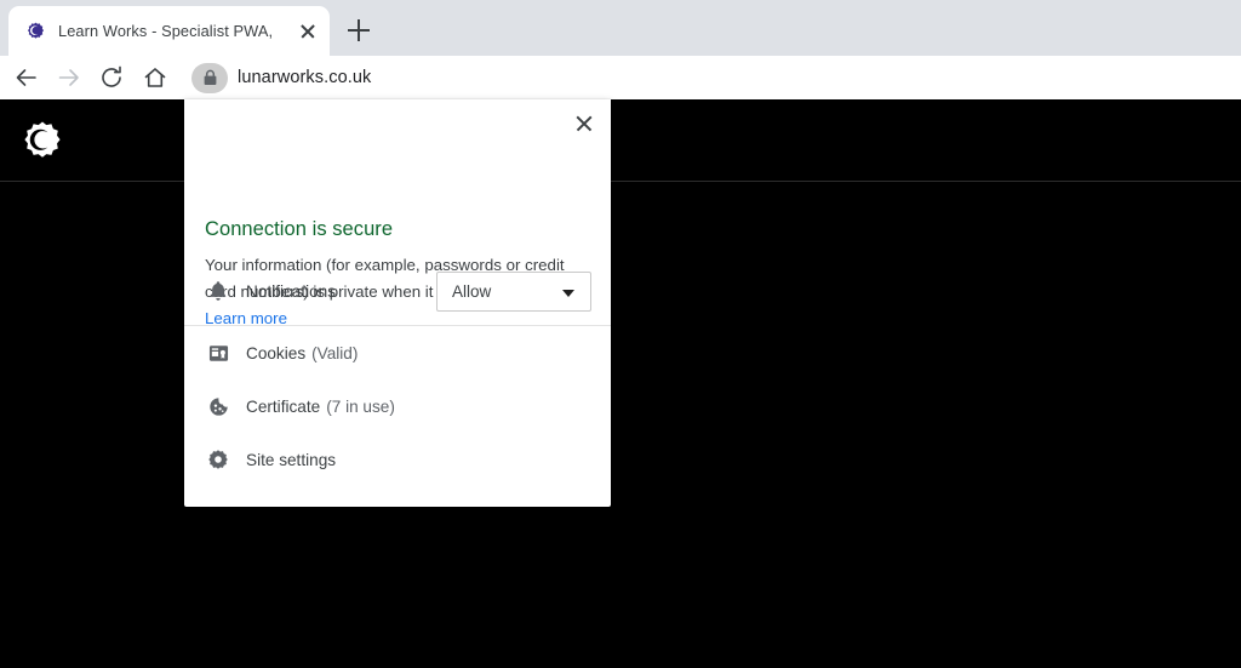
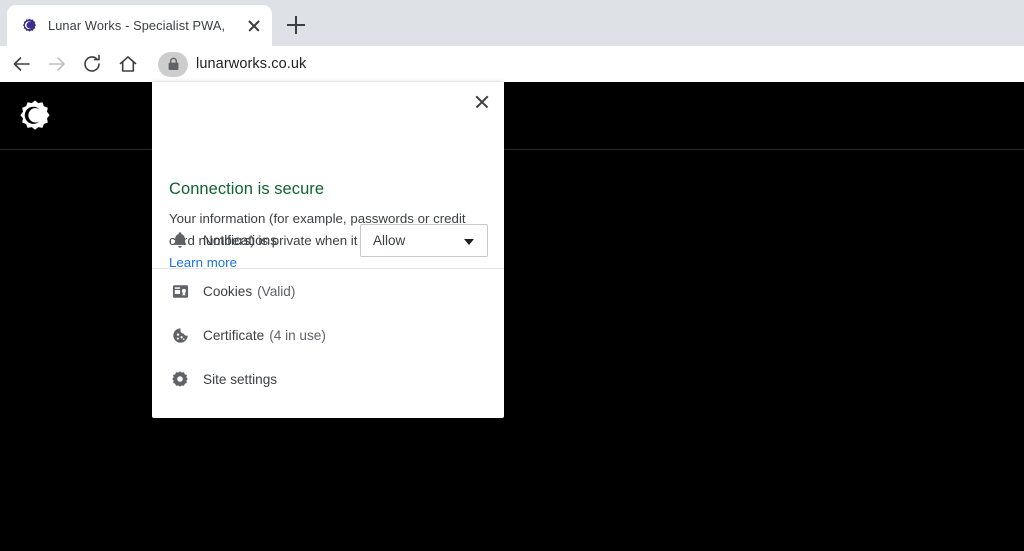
- Learn Works - Specialist PWA,
+ Lunar Works - Specialist PWA,
  lunarworks.co.uk
  Connection is secure
  Your information (for example, passwords or credit crd numbers) is private when it Learn more
  Notifications
  Allow
  Cookies
  (Valid)
  Certificate
- (7 in use)
+ (4 in use)
  Site settings
